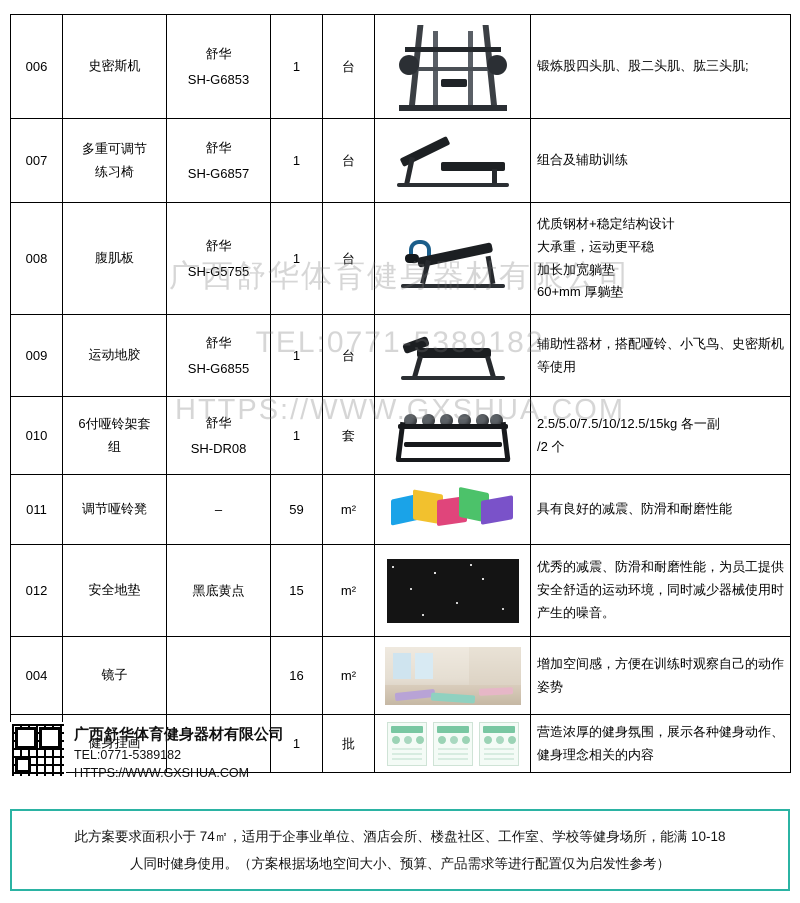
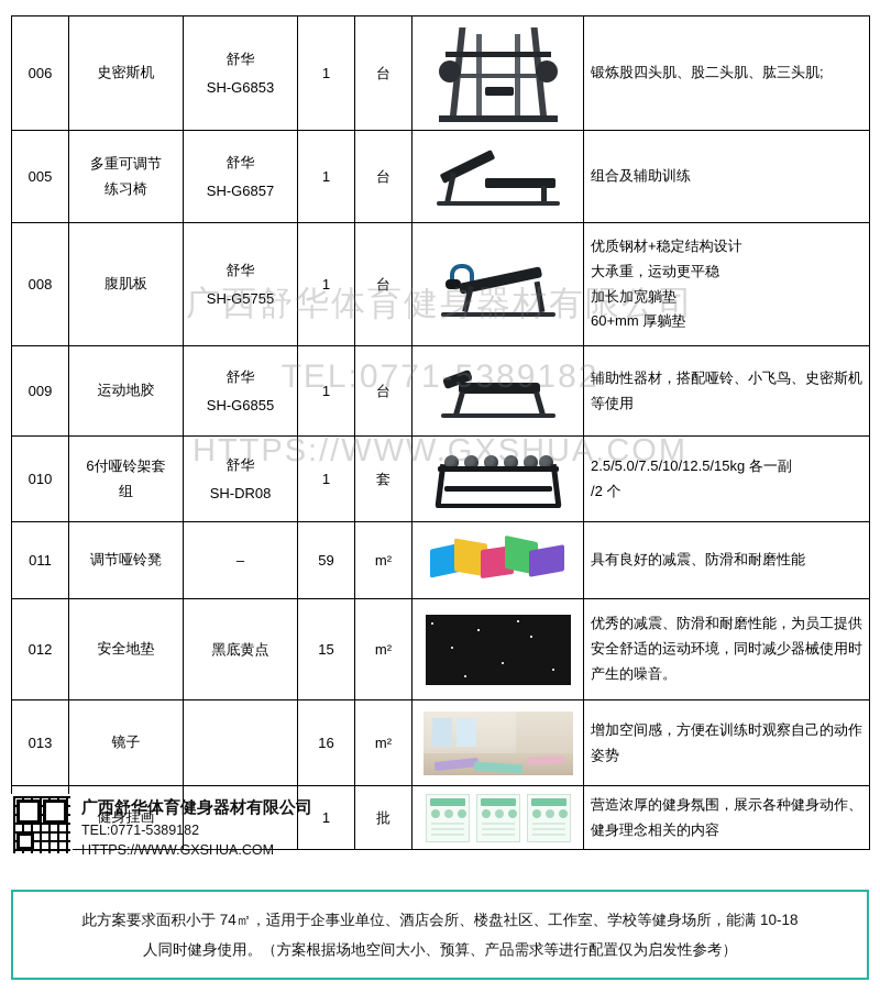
  006	史密斯机	舒华 SH-G6853	1	台		锻炼股四头肌、股二头肌、肱三头肌;
- 007	多重可调节 练习椅	舒华 SH-G6857	1	台		组合及辅助训练
+ 005	多重可调节 练习椅	舒华 SH-G6857	1	台		组合及辅助训练
  008	腹肌板	舒华 SH-G5755	1	台		优质钢材+稳定结构设计 大承重，运动更平稳 加长加宽躺垫 60+mm 厚躺垫
  009	运动地胶	舒华 SH-G6855	1	台		辅助性器材，搭配哑铃、小飞鸟、史密斯机等使用
  010	6付哑铃架套 组	舒华 SH-DR08	1	套		2.5/5.0/7.5/10/12.5/15kg 各一副 /2 个
  011	调节哑铃凳	–	59	m²		具有良好的减震、防滑和耐磨性能
  012	安全地垫	黑底黄点	15	m²		优秀的减震、防滑和耐磨性能，为员工提供安全舒适的运动环境，同时减少器械使用时产生的噪音。
- 004	镜子		16	m²		增加空间感，方便在训练时观察自己的动作姿势
+ 013	镜子		16	m²		增加空间感，方便在训练时观察自己的动作姿势
  	健身挂画		1	批		营造浓厚的健身氛围，展示各种健身动作、健身理念相关的内容
  广西舒华体育健身器材有限公司
  TEL:0771-5389182
  HTTPS://WWW.GXSHUA.COM
  广西舒华体育健身器材有限公司
  TEL:0771-5389182
  HTTPS://WWW.GXSHUA.COM
  此方案要求面积小于 74㎡，适用于企事业单位、酒店会所、楼盘社区、工作室、学校等健身场所，能满 10-18
  人同时健身使用。（方案根据场地空间大小、预算、产品需求等进行配置仅为启发性参考）
